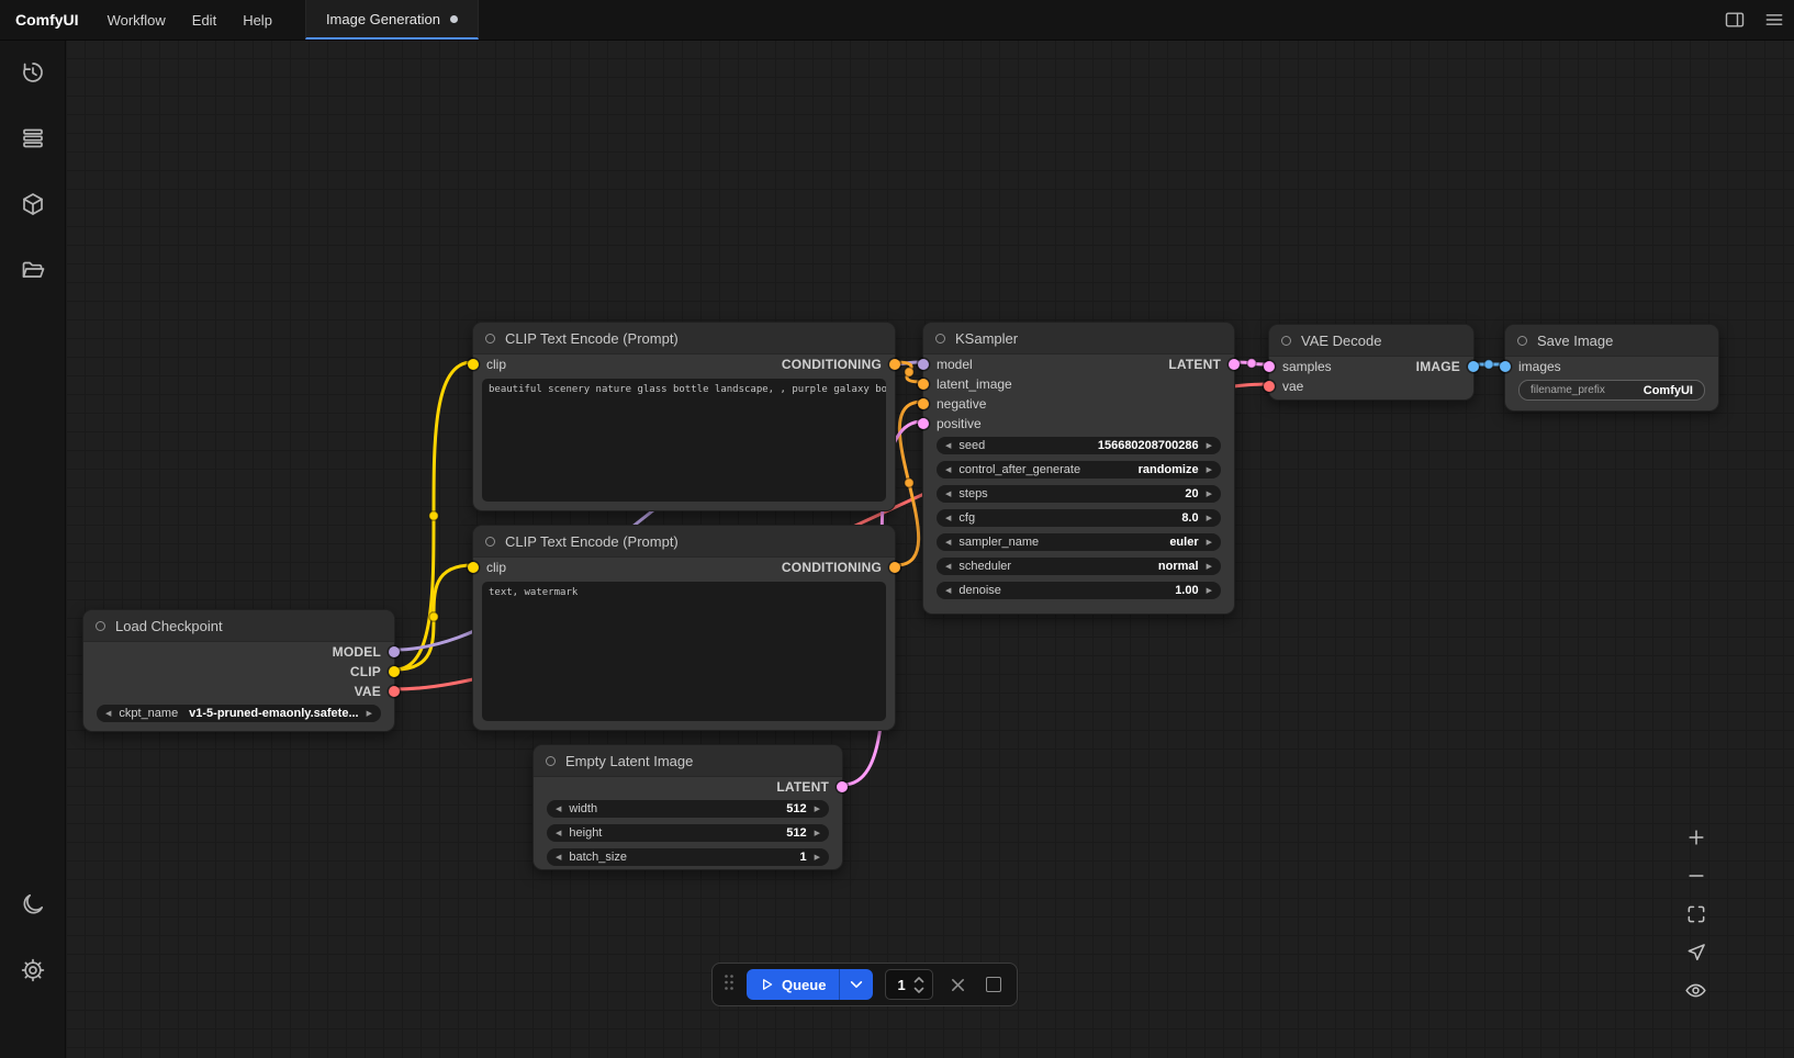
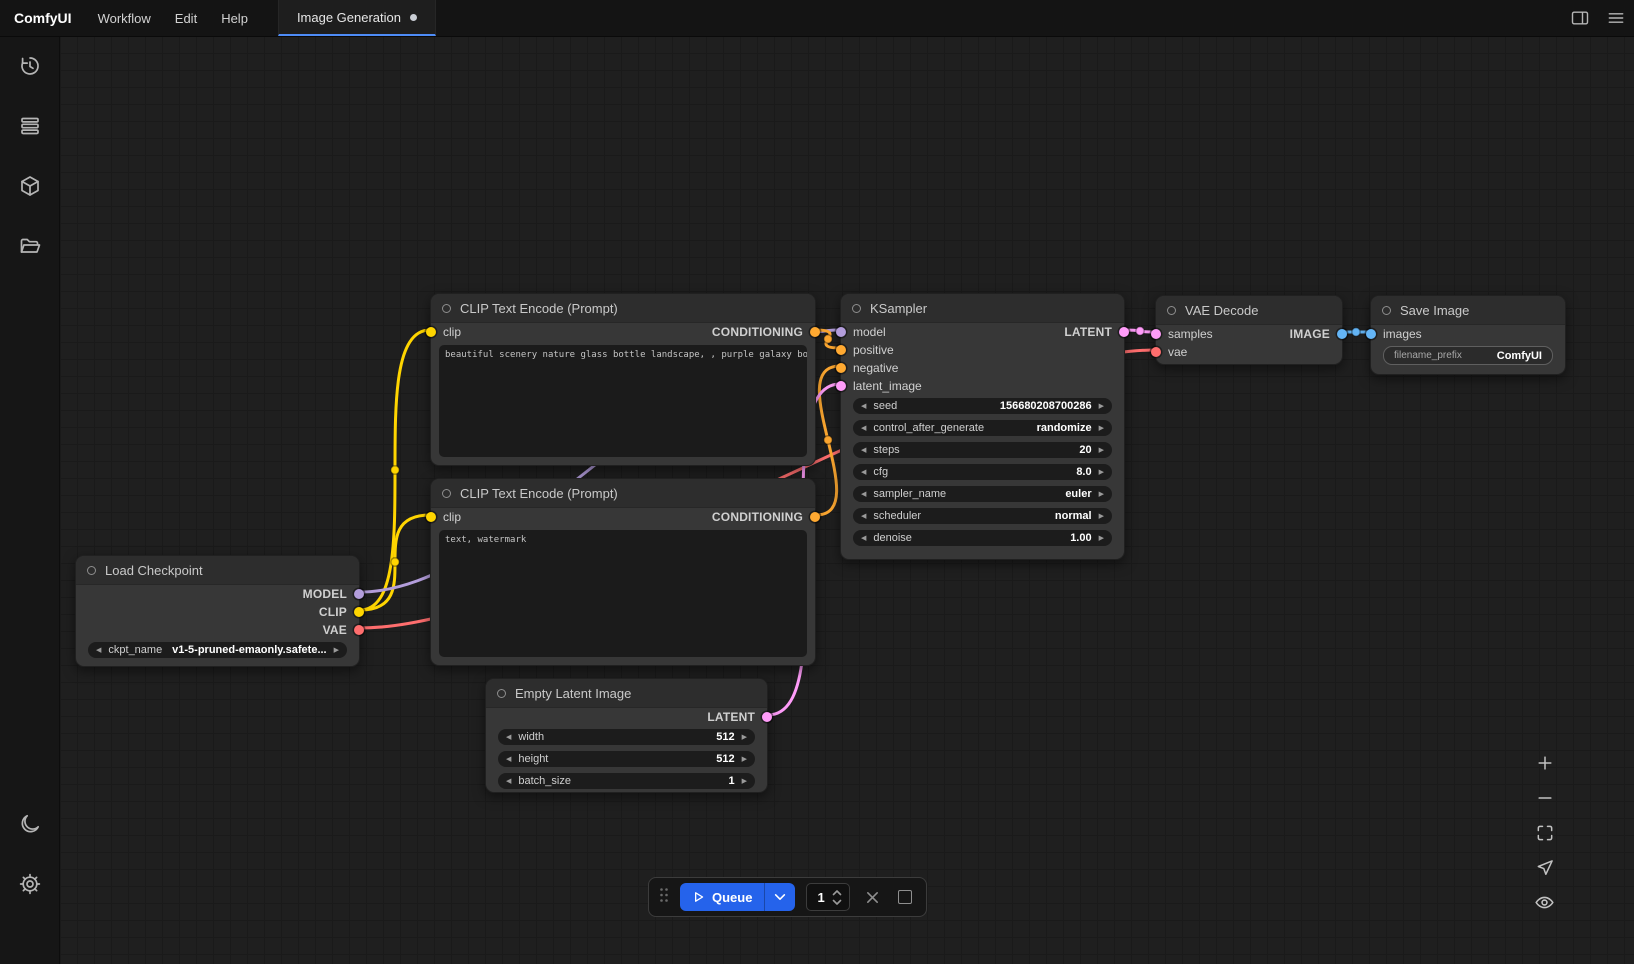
  ComfyUI
  Workflow
  Edit
  Help
  Image Generation
  Load Checkpoint
  MODEL
  CLIP
  VAE
  ckpt_name
  v1-5-pruned-emaonly.safete...
  CLIP Text Encode (Prompt)
  clip
  CONDITIONING
  beautiful scenery nature glass bottle landscape, , purple galaxy bo
  CLIP Text Encode (Prompt)
  clip
  CONDITIONING
  text, watermark
  Empty Latent Image
  LATENT
  width
  512
  height
  512
  batch_size
  1
  KSampler
  model
  LATENT
- latent_image
+ positive
  negative
- positive
+ latent_image
  seed
  156680208700286
  control_after_generate
  randomize
  steps
  20
  cfg
  8.0
  sampler_name
  euler
  scheduler
  normal
  denoise
  1.00
  VAE Decode
  samples
  IMAGE
  vae
  Save Image
  images
  filename_prefix
  ComfyUI
  Queue
  1
